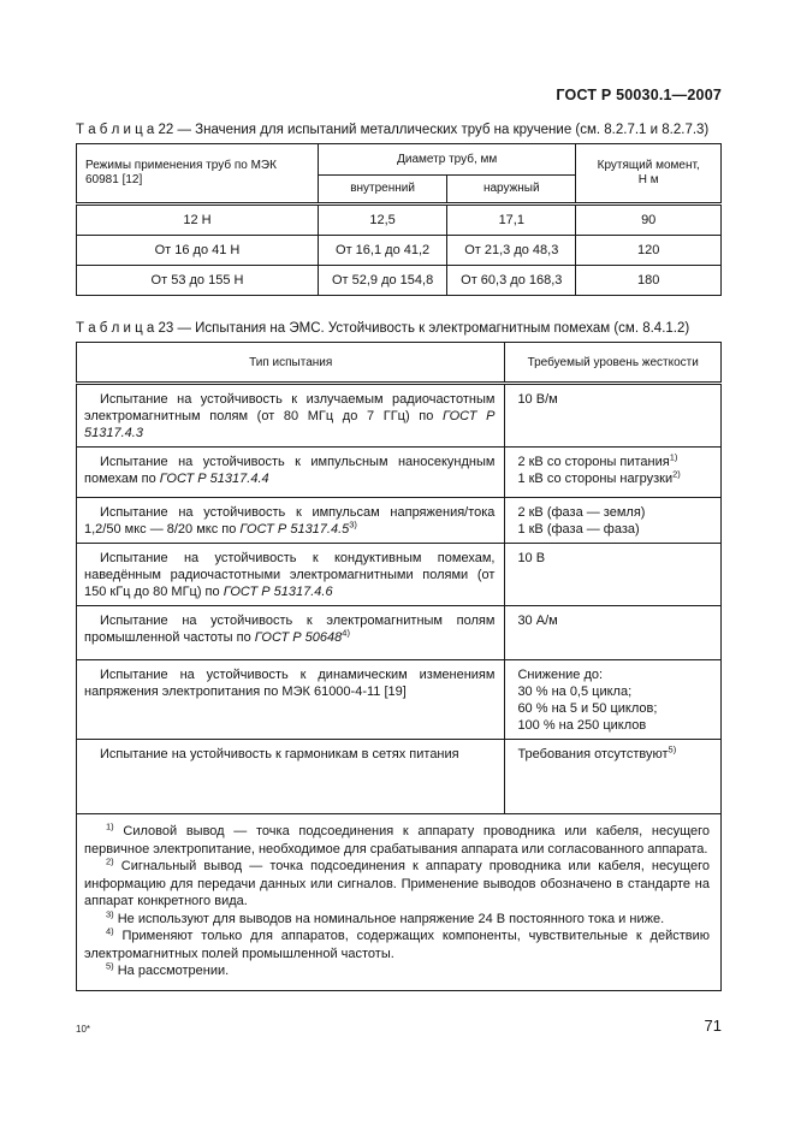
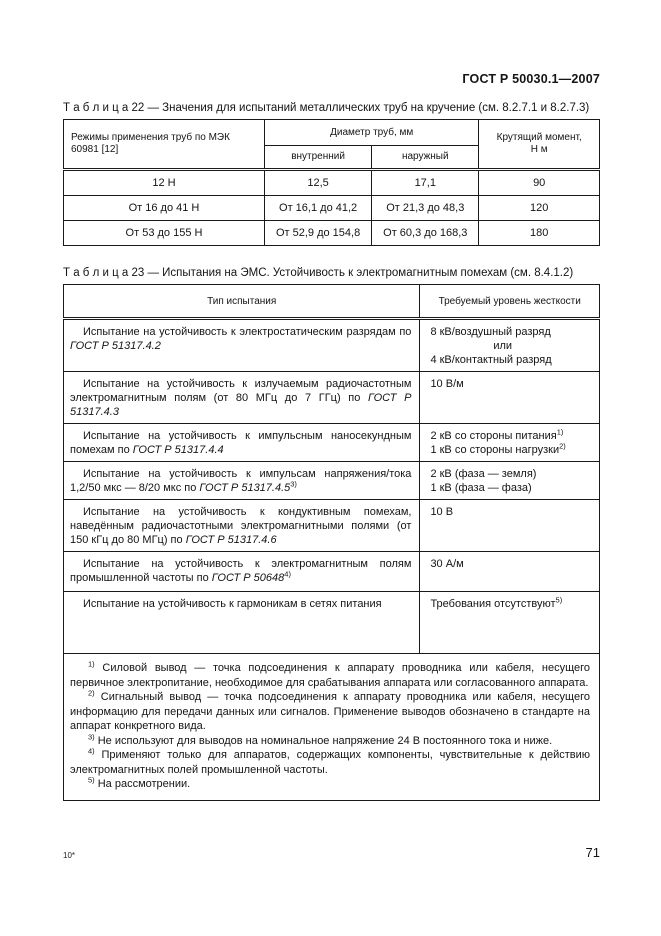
  ГОСТ Р 50030.1—2007
  Т а б л и ц а 22 — Значения для испытаний металлических труб на кручение (см. 8.2.7.1 и 8.2.7.3)
  Режимы применения труб по МЭК 60981 [12]	Диаметр труб, мм	Крутящий момент, Н м
  внутренний	наружный
  12 Н	12,5	17,1	90
  От 16 до 41 Н	От 16,1 до 41,2	От 21,3 до 48,3	120
  От 53 до 155 Н	От 52,9 до 154,8	От 60,3 до 168,3	180
  Т а б л и ц а 23 — Испытания на ЭМС. Устойчивость к электромагнитным помехам (см. 8.4.1.2)
  Тип испытания	Требуемый уровень жесткости
+ Испытание на устойчивость к электростатическим разрядам по ГОСТ Р 51317.4.2	8 кВ/воздушный разрядили4 кВ/контактный разряд
  Испытание на устойчивость к излучаемым радиочастотным электро­магнитным полям (от 80 МГц до 7 ГГц) по ГОСТ Р 51317.4.3	10 В/м
  Испытание на устойчивость к импульсным наносекундным помехам по ГОСТ Р 51317.4.4	2 кВ со стороны питания1)1 кВ со стороны нагрузки2)
  Испытание на устойчивость к импульсам напряжения/тока 1,2/50 мкс — 8/20 мкс по ГОСТ Р 51317.4.53)	2 кВ (фаза — земля)1 кВ (фаза — фаза)
  Испытание на устойчивость к кондуктивным помехам, наведённым радиочастотными электромагнитными полями (от 150 кГц до 80 МГц) по ГОСТ Р 51317.4.6	10 В
  Испытание на устойчивость к электромагнитным полям промышлен­ной частоты по ГОСТ Р 506484)	30 А/м
- Испытание на устойчивость к динамическим изменениям напря­жения электропитания по МЭК 61000-4-11 [19]	Снижение до:30 % на 0,5 цикла;60 % на 5 и 50 циклов;100 % на 250 циклов
  Испытание на устойчивость к гармоникам в сетях питания	Требования отсутствуют5)
  1) Силовой вывод — точка подсоединения к аппарату проводника или кабеля, несущего первичное электропитание, необходимое для срабатывания аппарата или согласованного аппарата.2) Сигнальный вывод — точка подсоединения к аппарату проводника или кабеля, несущего информа­цию для передачи данных или сигналов. Применение выводов обозначено в стандарте на аппарат конкрет­ного вида.3) Не используют для выводов на номинальное напряжение 24 В постоянного тока и ниже.4) Применяют только для аппаратов, содержащих компоненты, чувствительные к действию электромаг­нитных полей промышленной частоты.5) На рассмотрении.
  10*
  71
